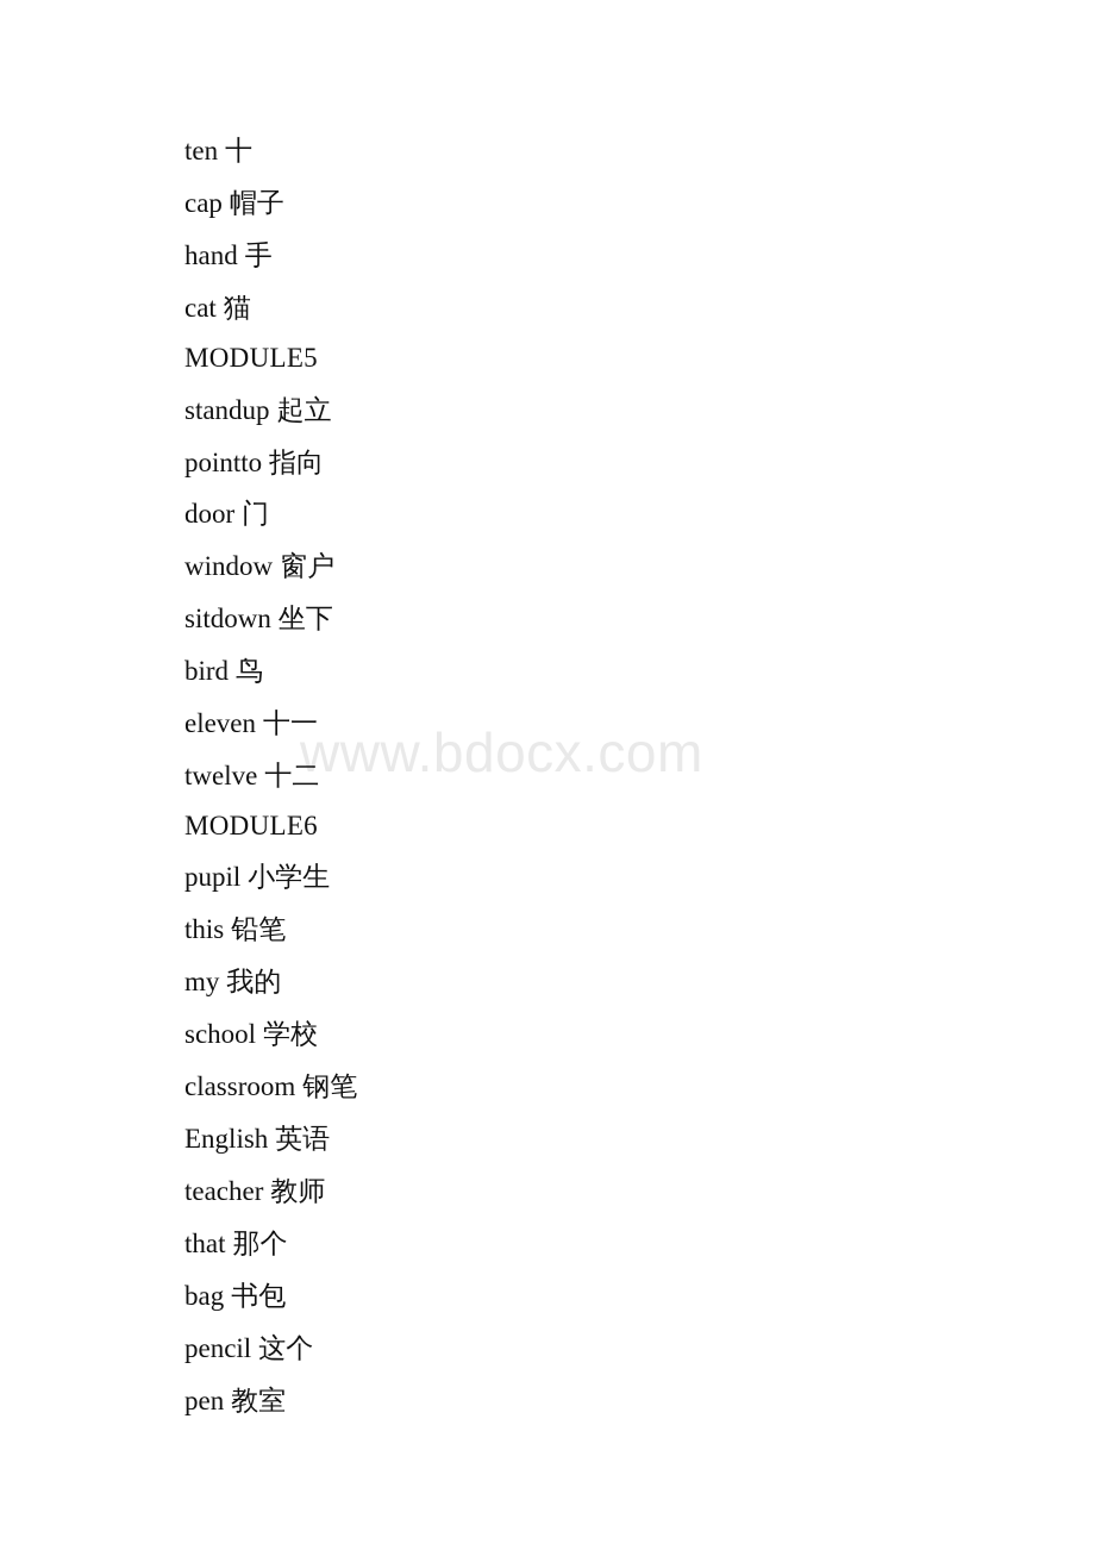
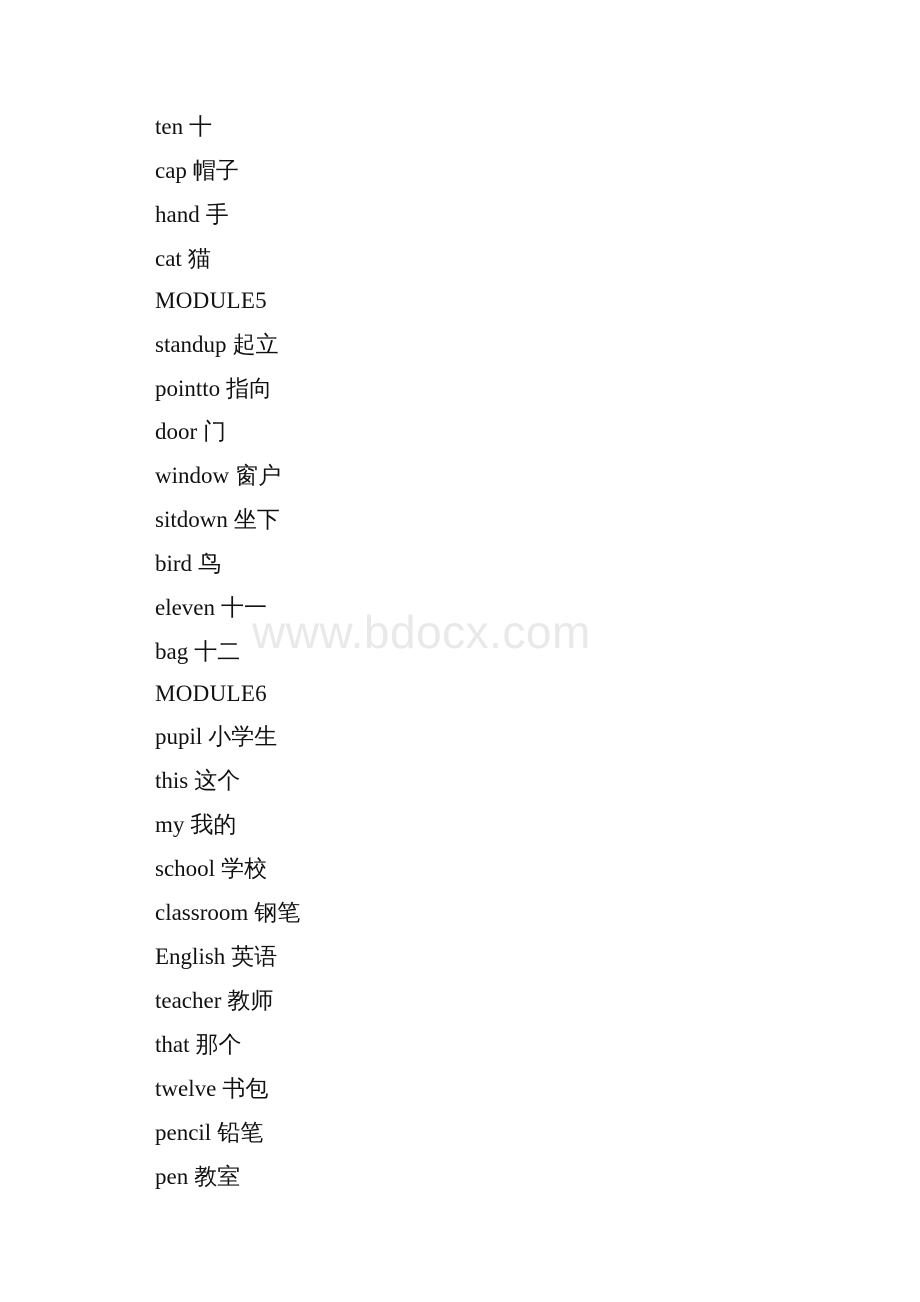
  www.bdocx.com
  ten 十
  cap 帽子
  hand 手
  cat 猫
  MODULE5
  standup 起立
  pointto 指向
  door 门
  window 窗户
  sitdown 坐下
  bird 鸟
  eleven 十一
- twelve 十二
+ bag 十二
  MODULE6
  pupil 小学生
- this 铅笔
+ this 这个
  my 我的
  school 学校
  classroom 钢笔
  English 英语
  teacher 教师
  that 那个
- bag 书包
+ twelve 书包
- pencil 这个
+ pencil 铅笔
  pen 教室
